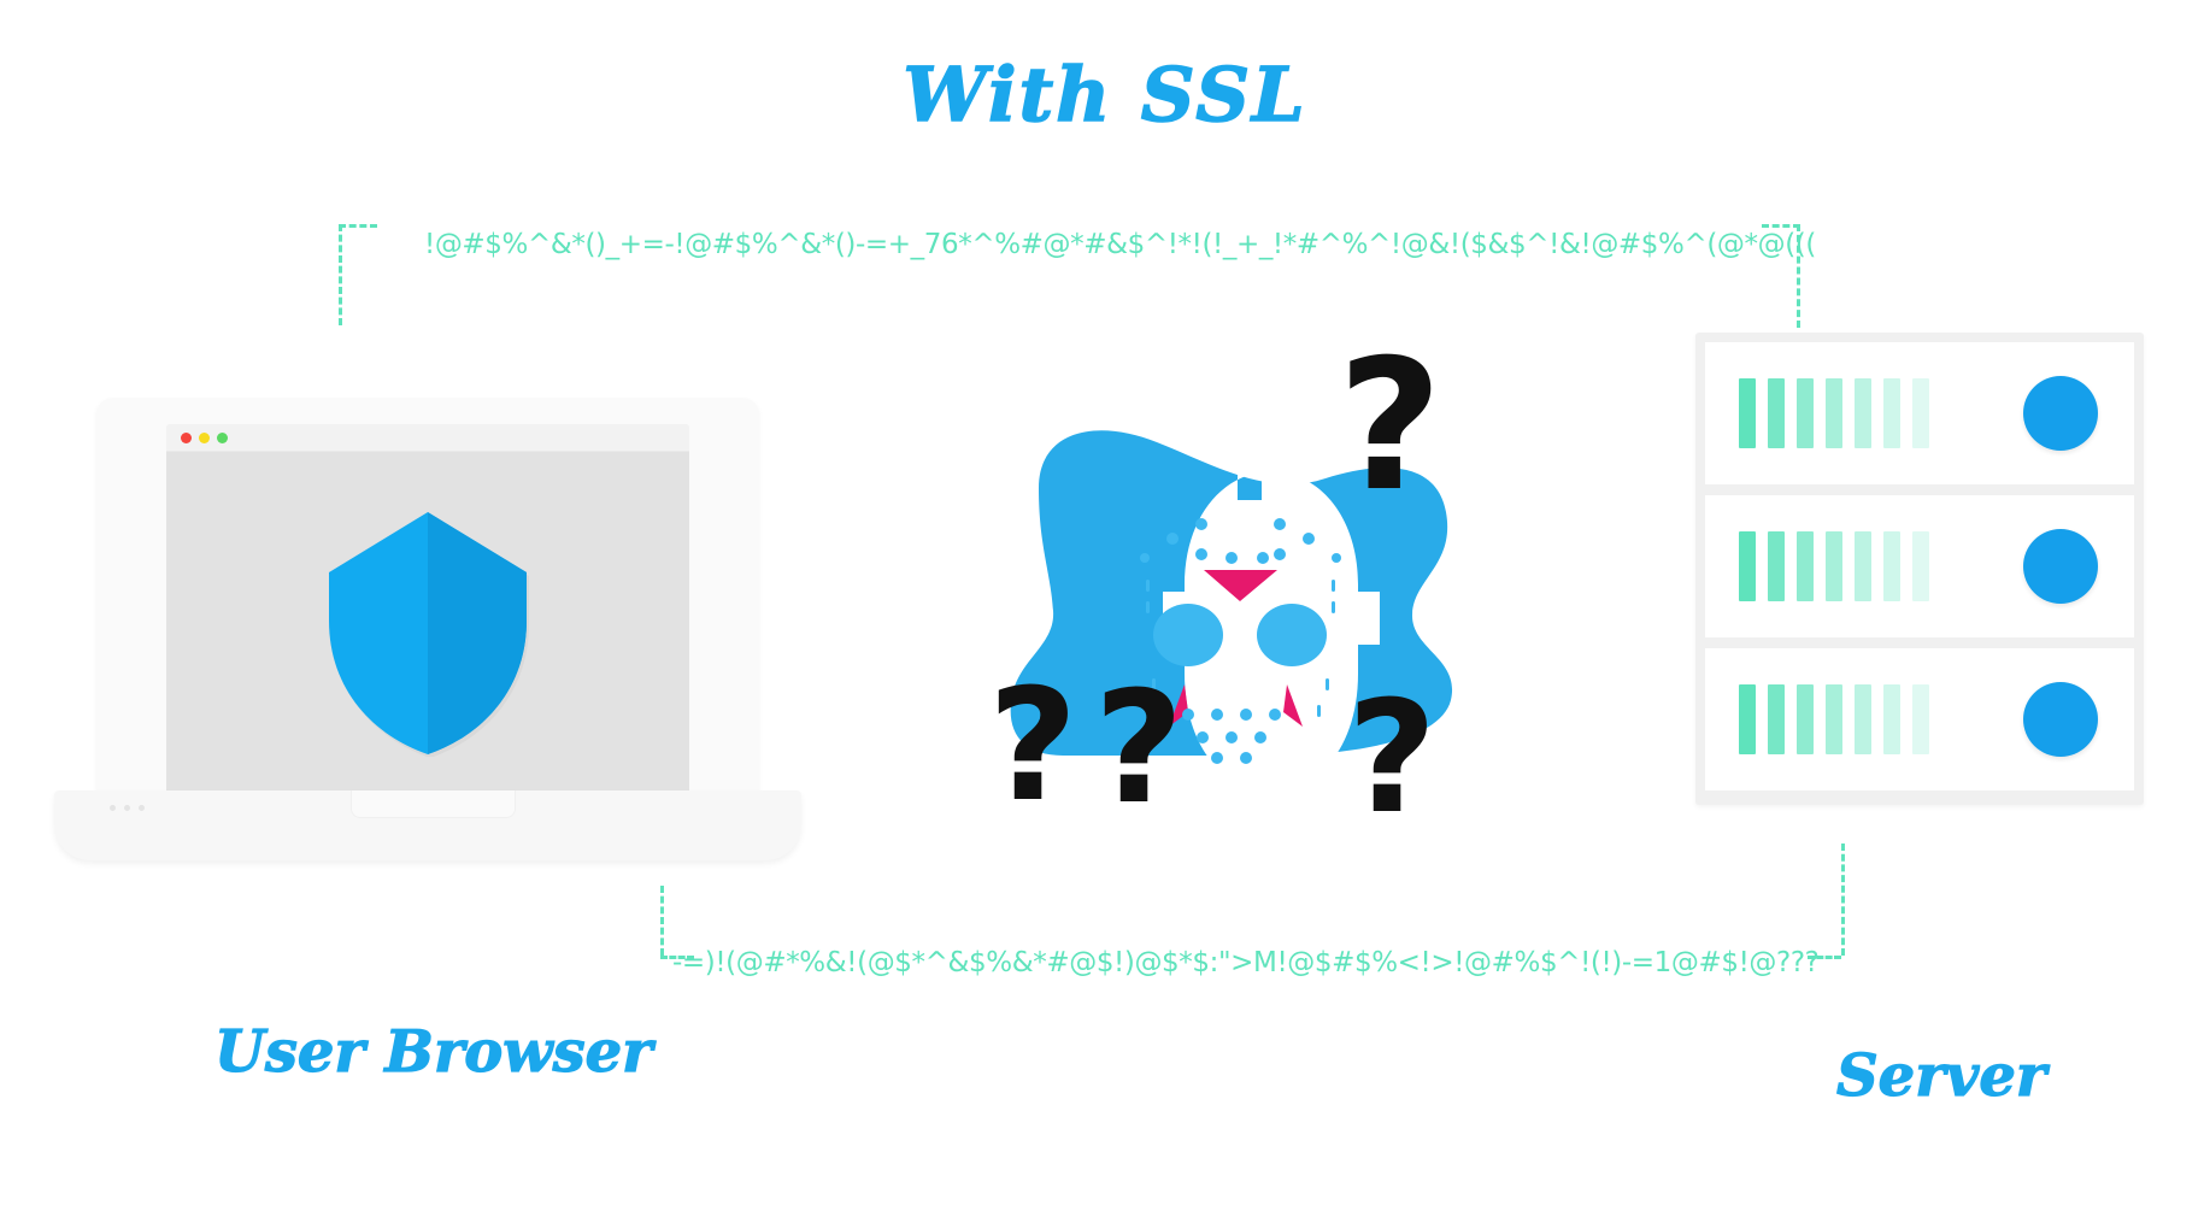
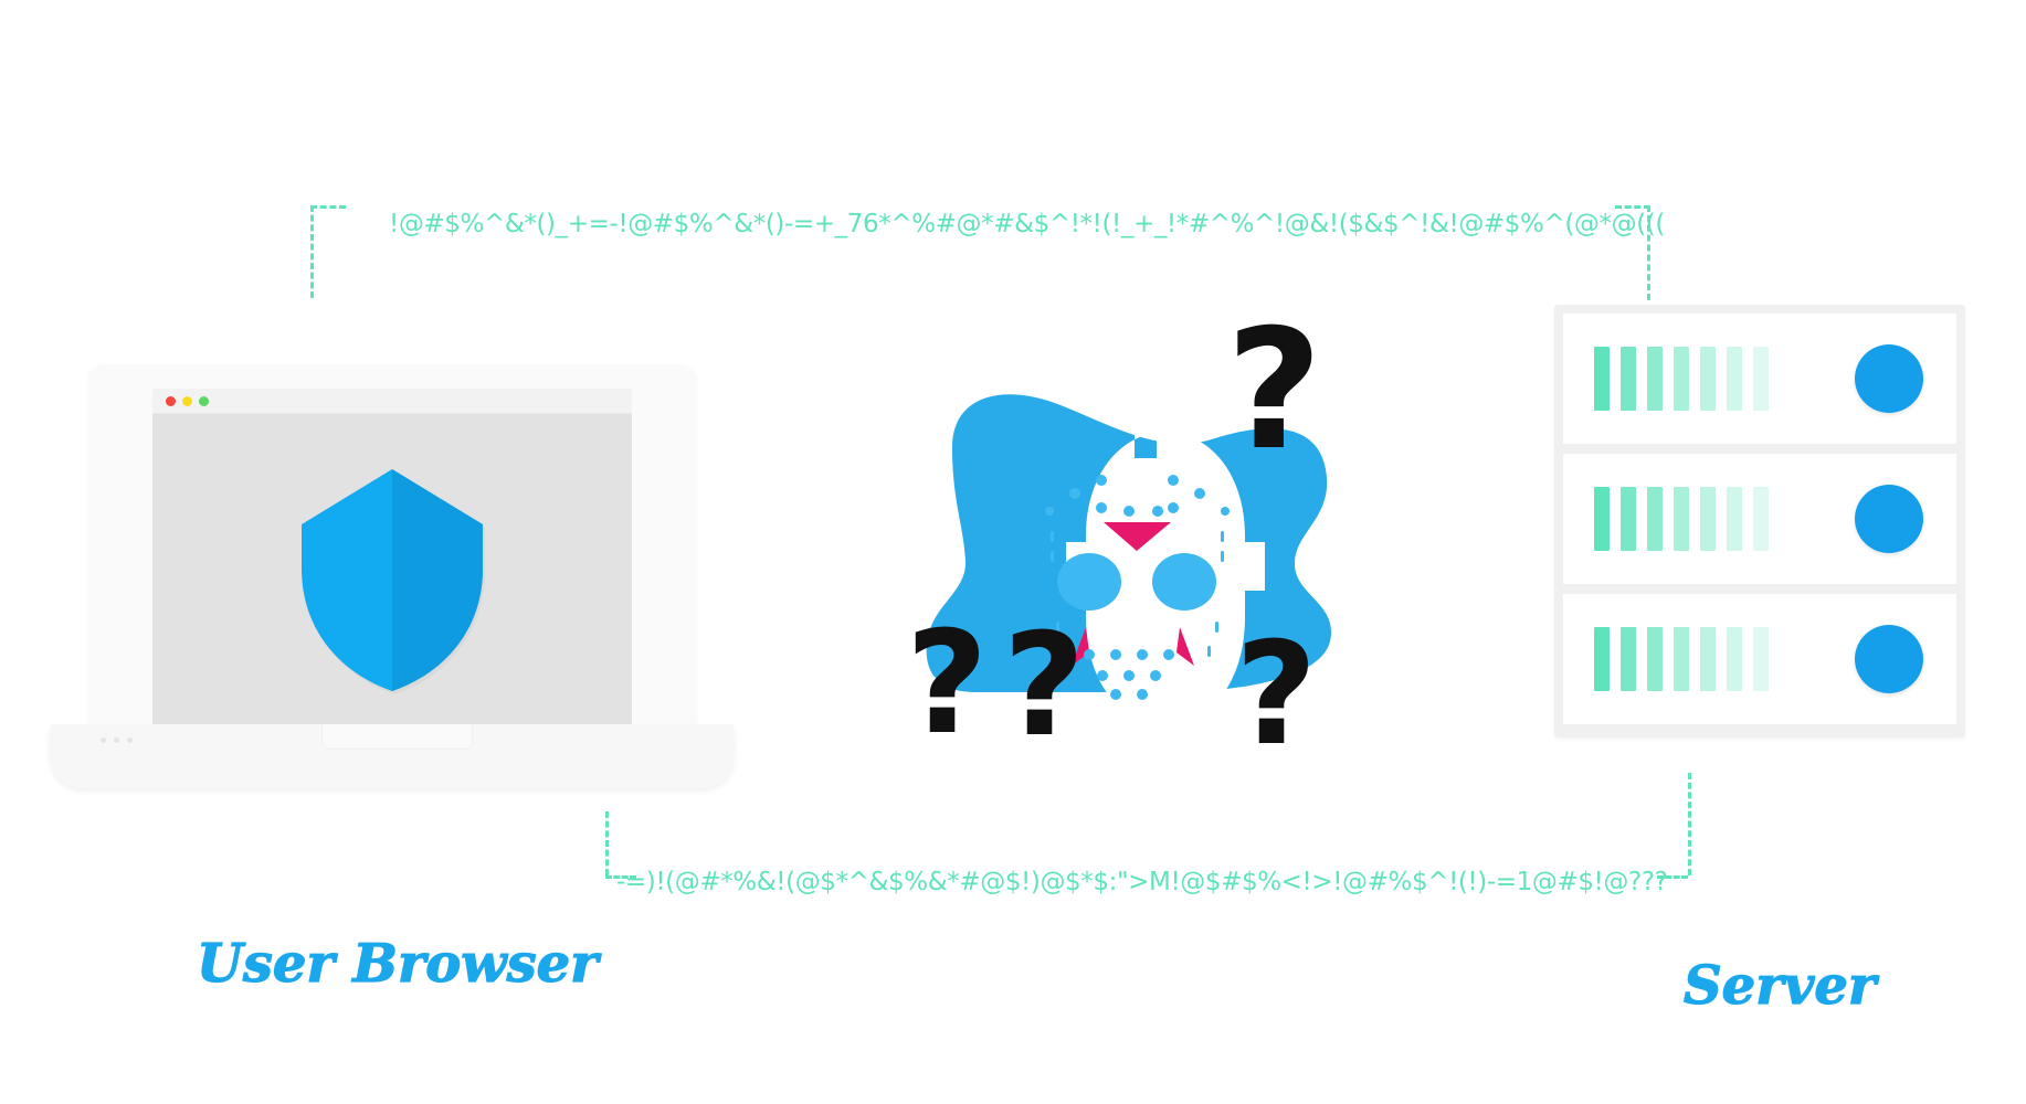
- With SSL
  !@#$%^&*()_+=-!@#$%^&*()-=+_76*^%#@*#&$^!*!(!_+_!*#^%^!@&!($&$^!&!@#$%^(@*@(((
  -=)!(@#*%&!(@$*^&$%&*#@$!)@$*$:">M!@$#$%<!>!@#%$^!(!)-=1@#$!@???
  ?
  ?
  ?
  ?
  User Browser
  Server
